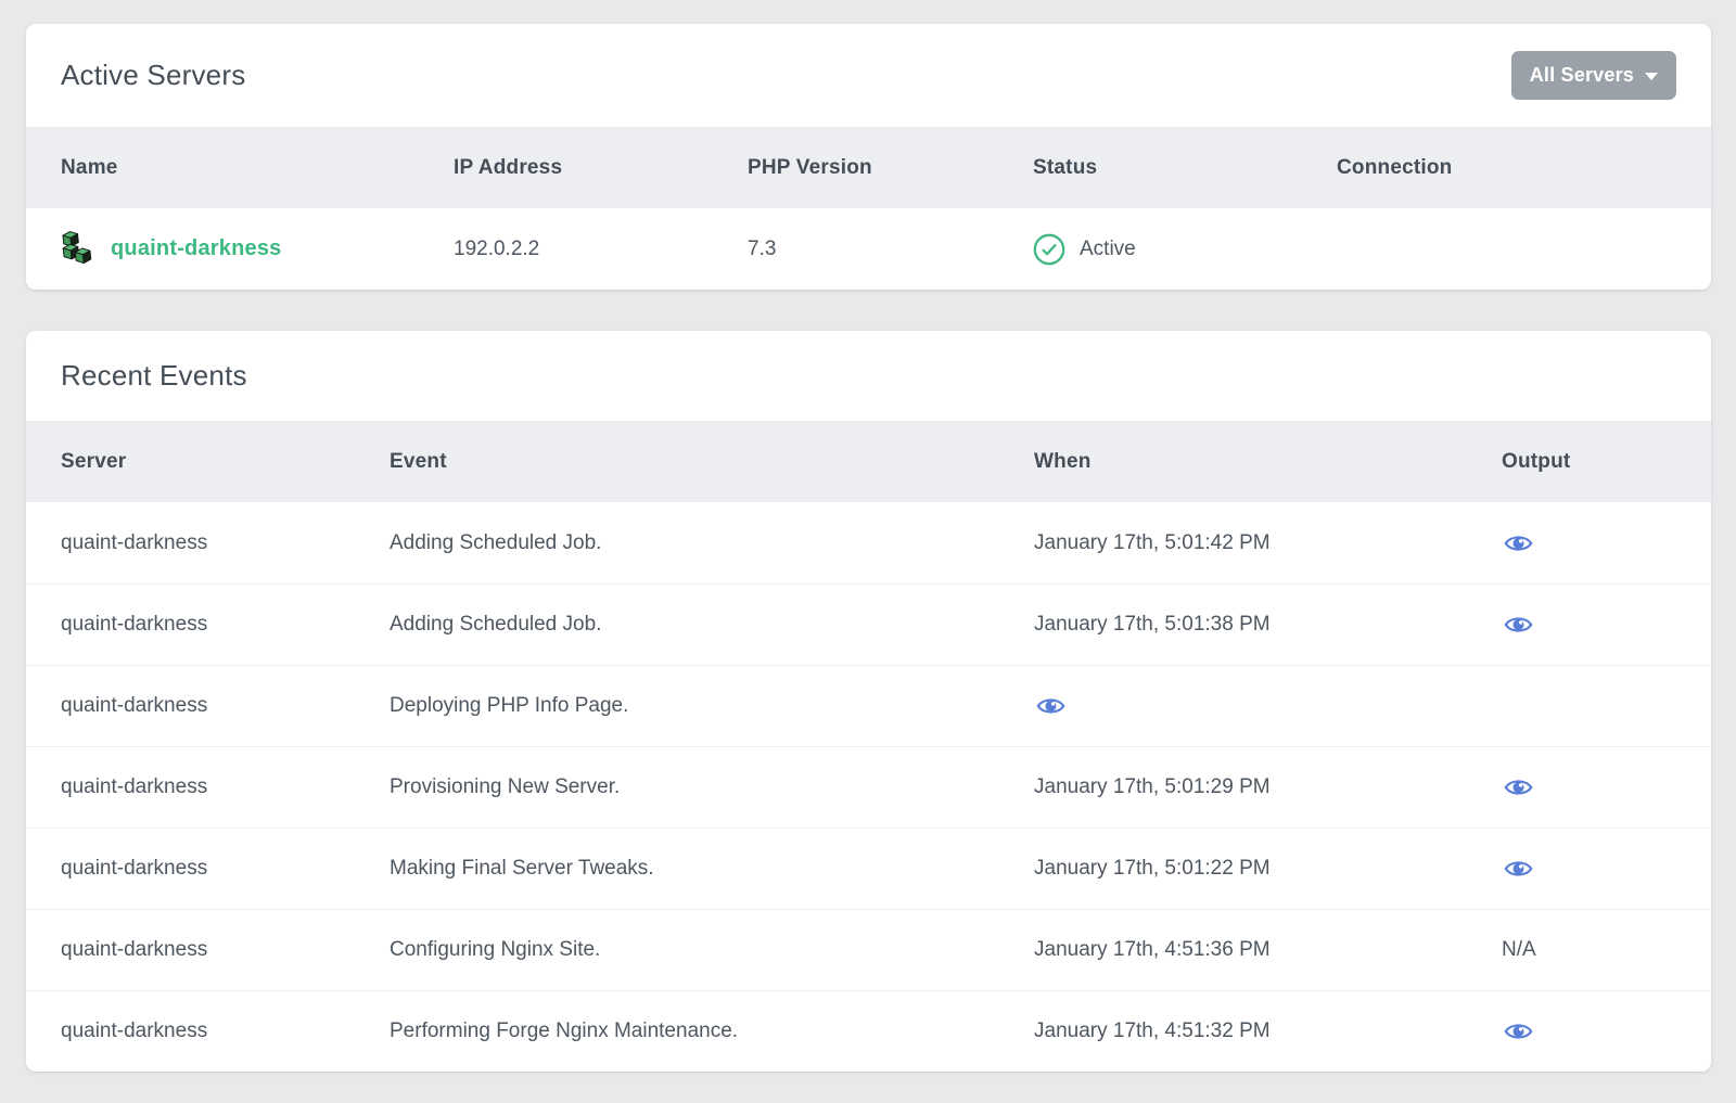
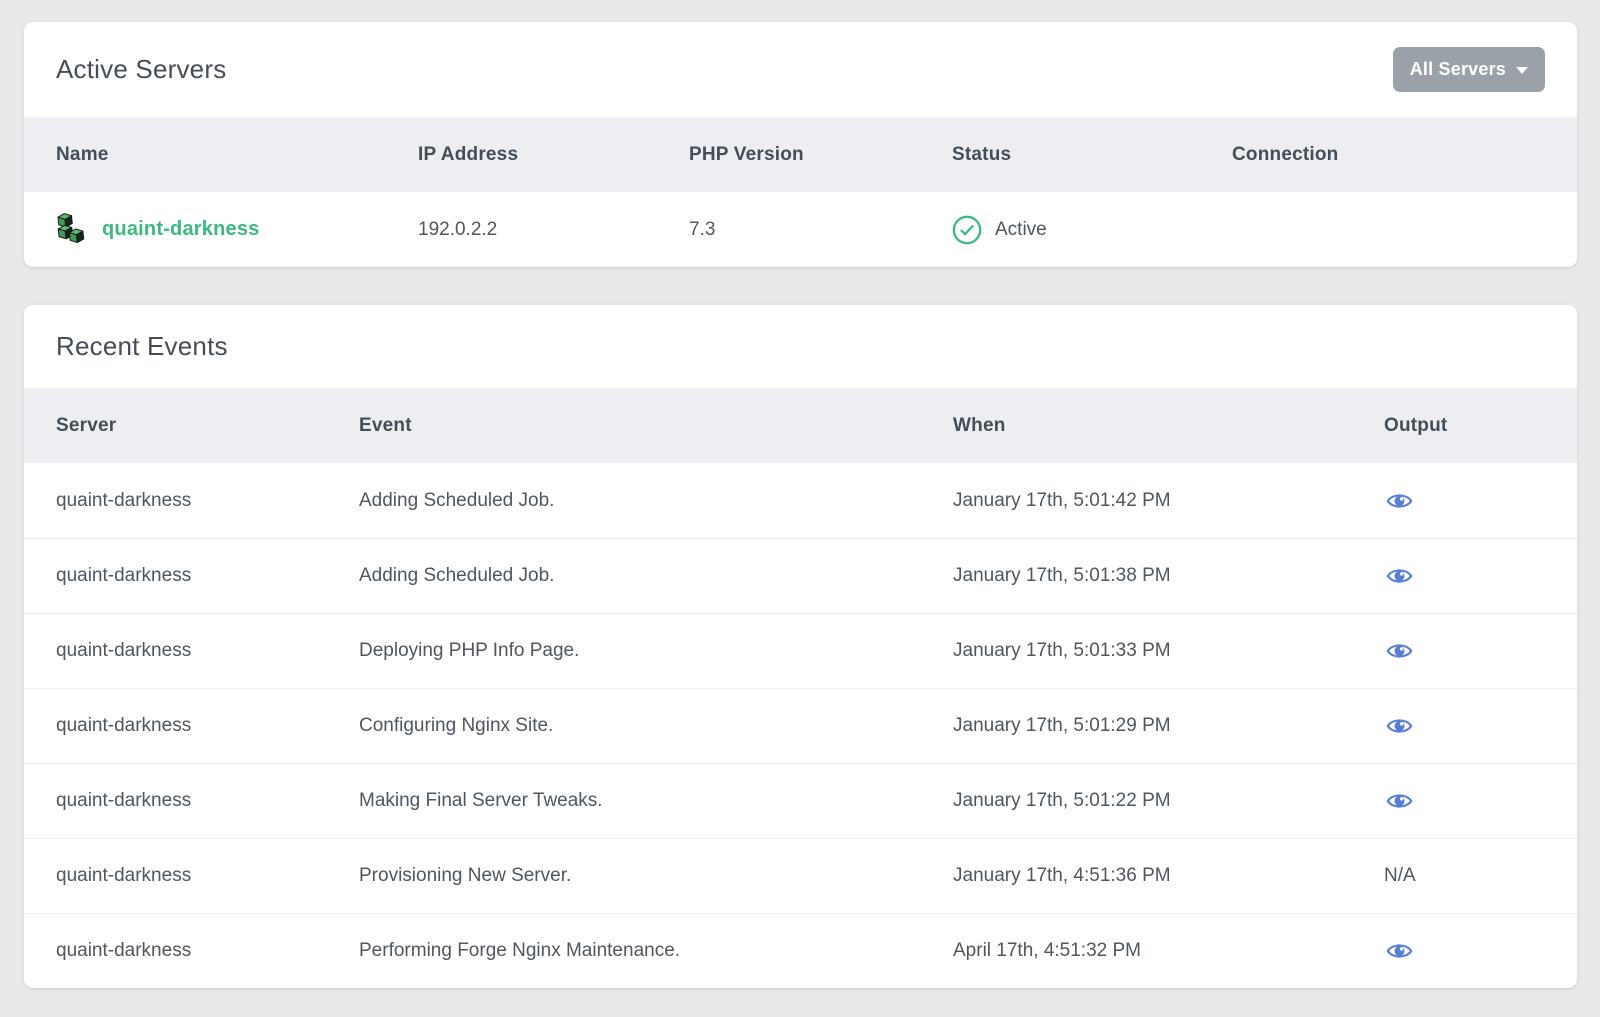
  Active Servers
  All Servers
  Name
  IP Address
  PHP Version
  Status
  Connection
  quaint-darkness
  192.0.2.2
  7.3
  Active
  Recent Events
  Server
  Event
  When
  Output
  quaint-darkness
  Adding Scheduled Job.
  January 17th, 5:01:42 PM
  quaint-darkness
  Adding Scheduled Job.
  January 17th, 5:01:38 PM
  quaint-darkness
  Deploying PHP Info Page.
+ January 17th, 5:01:33 PM
  quaint-darkness
- Provisioning New Server.
+ Configuring Nginx Site.
  January 17th, 5:01:29 PM
  quaint-darkness
  Making Final Server Tweaks.
  January 17th, 5:01:22 PM
  quaint-darkness
- Configuring Nginx Site.
+ Provisioning New Server.
  January 17th, 4:51:36 PM
  N/A
  quaint-darkness
  Performing Forge Nginx Maintenance.
- January 17th, 4:51:32 PM
+ April 17th, 4:51:32 PM
